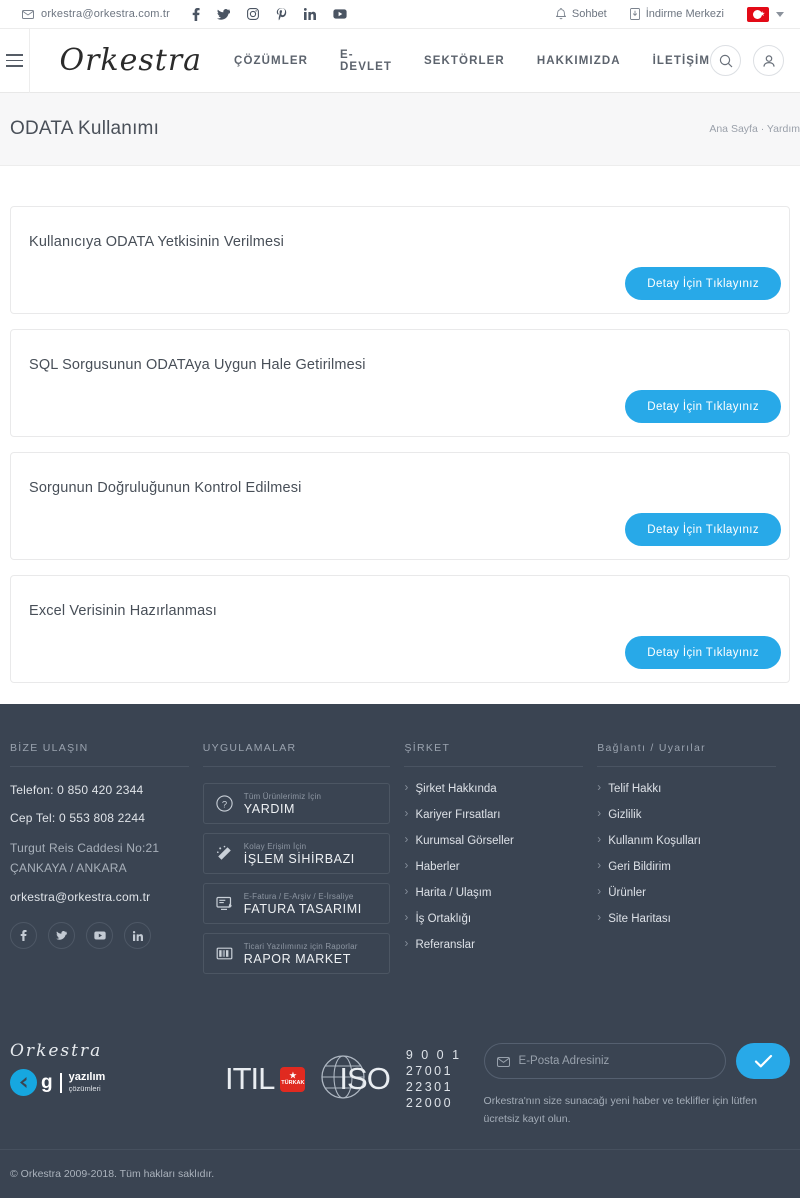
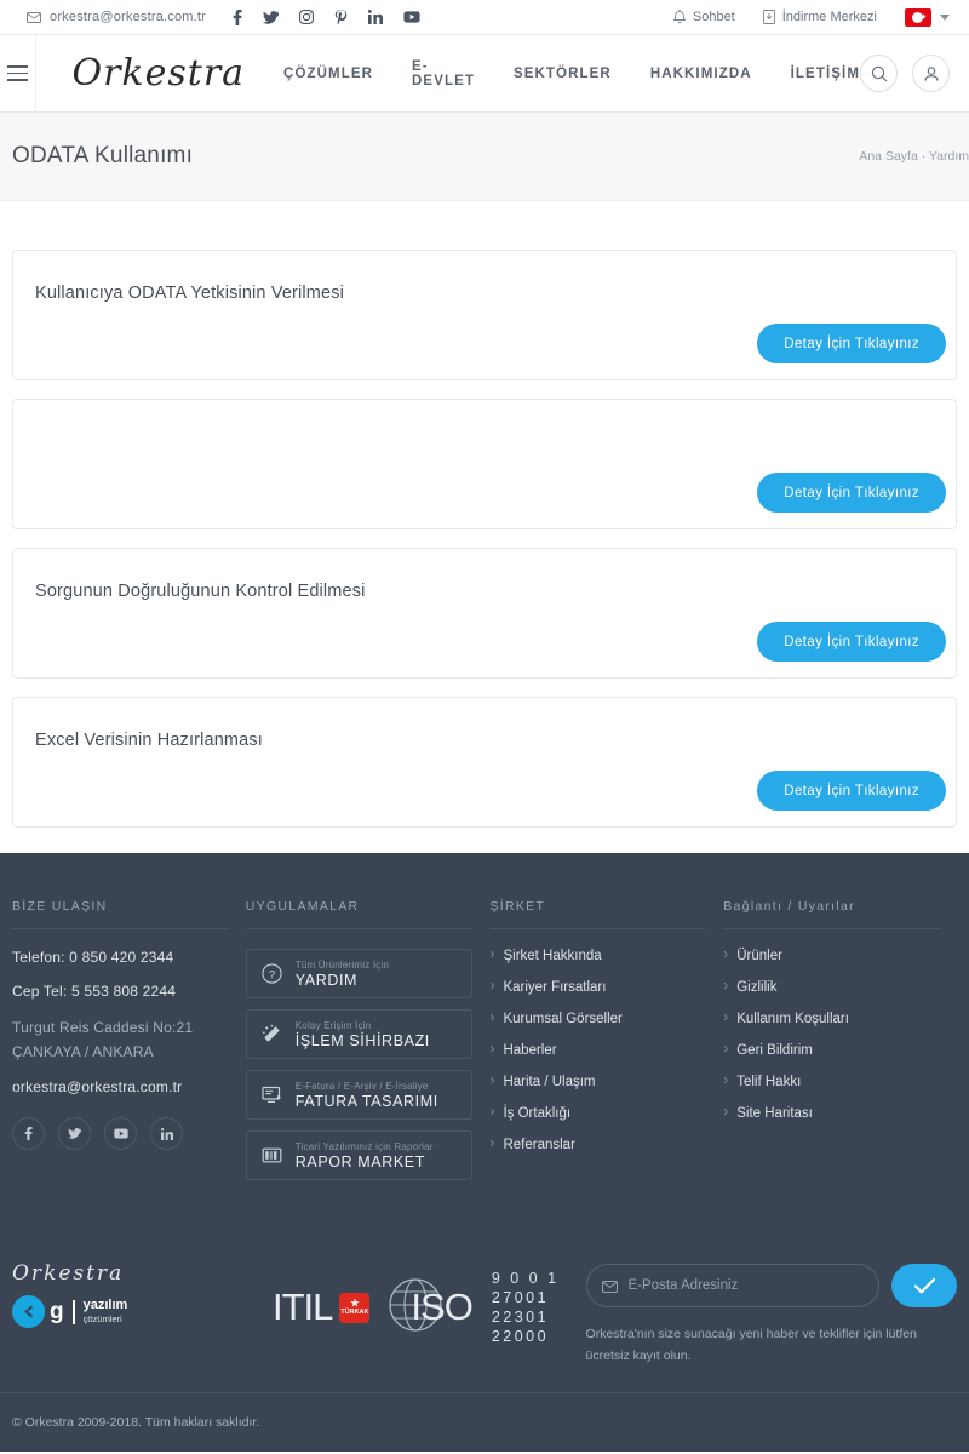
  orkestra@orkestra.com.tr
  Sohbet
  İndirme Merkezi
  Orkestra
  ÇÖZÜMLER
  E-DEVLET
  SEKTÖRLER
  HAKKIMIZDA
  İLETİŞİM
  ODATA Kullanımı
  Ana Sayfa · Yardım
  Kullanıcıya ODATA Yetkisinin Verilmesi
  Detay İçin Tıklayınız
- SQL Sorgusunun ODATAya Uygun Hale Getirilmesi
  Detay İçin Tıklayınız
  Sorgunun Doğruluğunun Kontrol Edilmesi
  Detay İçin Tıklayınız
  Excel Verisinin Hazırlanması
  Detay İçin Tıklayınız
  BİZE ULAŞIN
  Telefon: 0 850 420 2344
- Cep Tel: 0 553 808 2244
+ Cep Tel: 5 553 808 2244
  Turgut Reis Caddesi No:21
  ÇANKAYA / ANKARA
  orkestra@orkestra.com.tr
  UYGULAMALAR
  ?
  Tüm Ürünlerimiz İçin
  YARDIM
  Kolay Erişim İçin
  İŞLEM SİHİRBAZI
  E-Fatura / E-Arşiv / E-İrsaliye
  FATURA TASARIMI
  Ticari Yazılımınız için Raporlar
  RAPOR MARKET
  ŞİRKET
  Şirket Hakkında
  Kariyer Fırsatları
  Kurumsal Görseller
  Haberler
  Harita / Ulaşım
  İş Ortaklığı
  Referanslar
  Bağlantı / Uyarılar
- Telif Hakkı
+ Ürünler
  Gizlilik
  Kullanım Koşulları
  Geri Bildirim
- Ürünler
+ Telif Hakkı
  Site Haritası
  Orkestra
  g
  yazılım
  çözümleri
  ITIL
  ★
  ISO
  9 0 0 1
  27001
  22301
  22000
  E-Posta Adresiniz
  Orkestra'nın size sunacağı yeni haber ve teklifler için lütfen ücretsiz kayıt olun.
  © Orkestra 2009-2018. Tüm hakları saklıdır.
